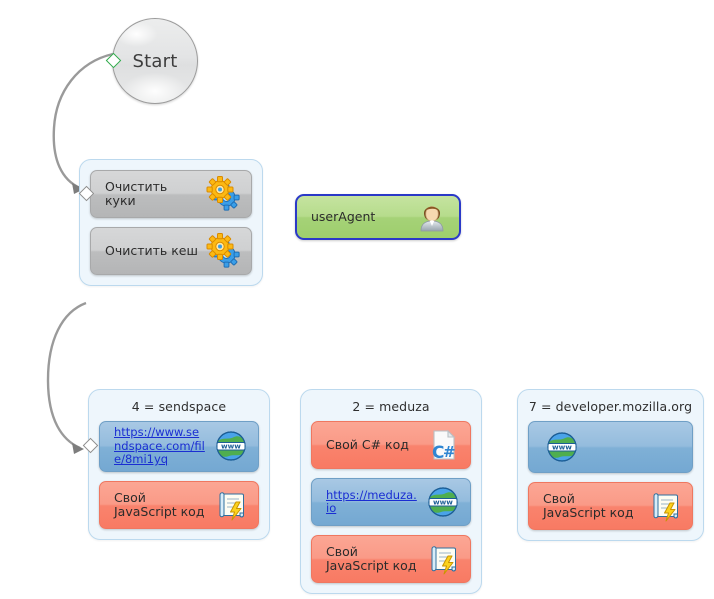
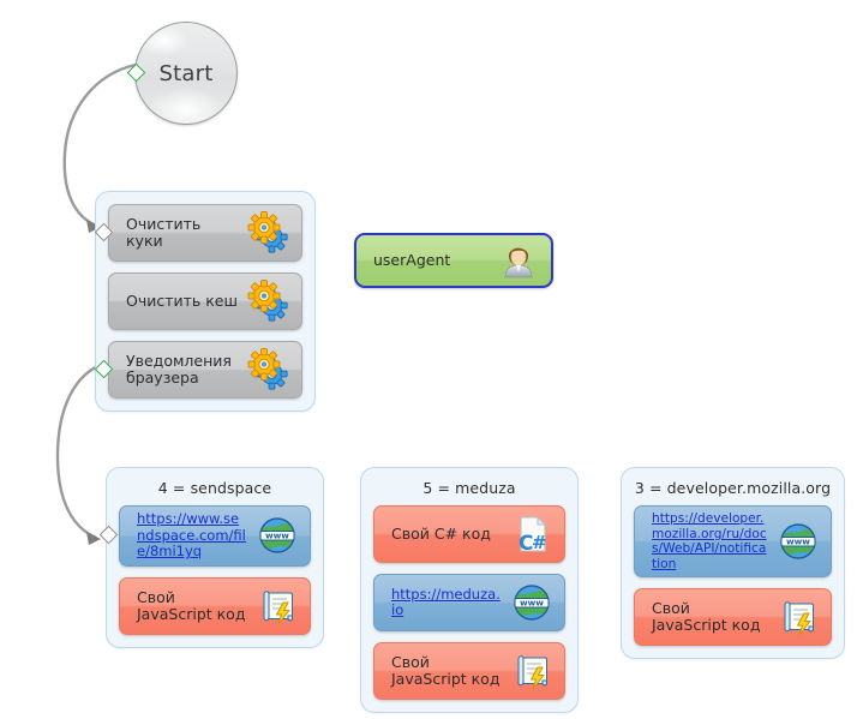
  Start
  Очистить куки
  Очистить кеш
+ Уведомления браузера
  userAgent
  4 = sendspace
  https://www.sendspace.com/file/8mi1yq
  www
  Свой JavaScript код
- 2 = meduza
+ 5 = meduza
  Свой C# код
  C
  #
  https://meduza.io
  www
  Свой JavaScript код
- 7 = developer.mozilla.org
+ 3 = developer.mozilla.org
+ https://developer.mozilla.org/ru/docs/Web/API/notification
  www
  Свой JavaScript код
